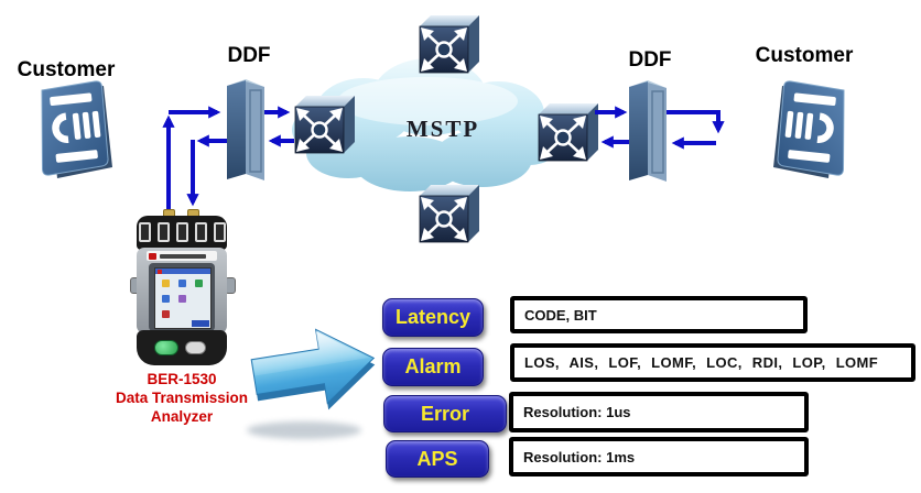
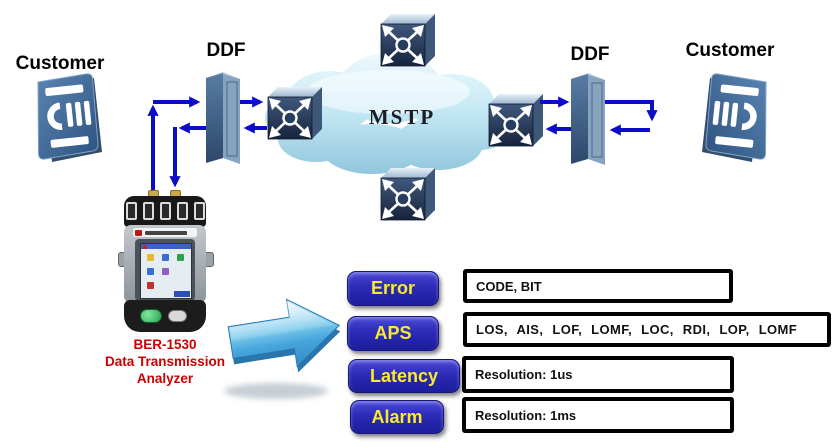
  Customer
  DDF
  MSTP
  DDF
  Customer
  BER-1530
  Data Transmission
  Analyzer
- Latency
+ Error
- Alarm
+ APS
- Error
+ Latency
- APS
+ Alarm
  CODE, BIT
  LOS, AIS, LOF, LOMF, LOC, RDI, LOP, LOMF
  Resolution: 1us
  Resolution: 1ms
